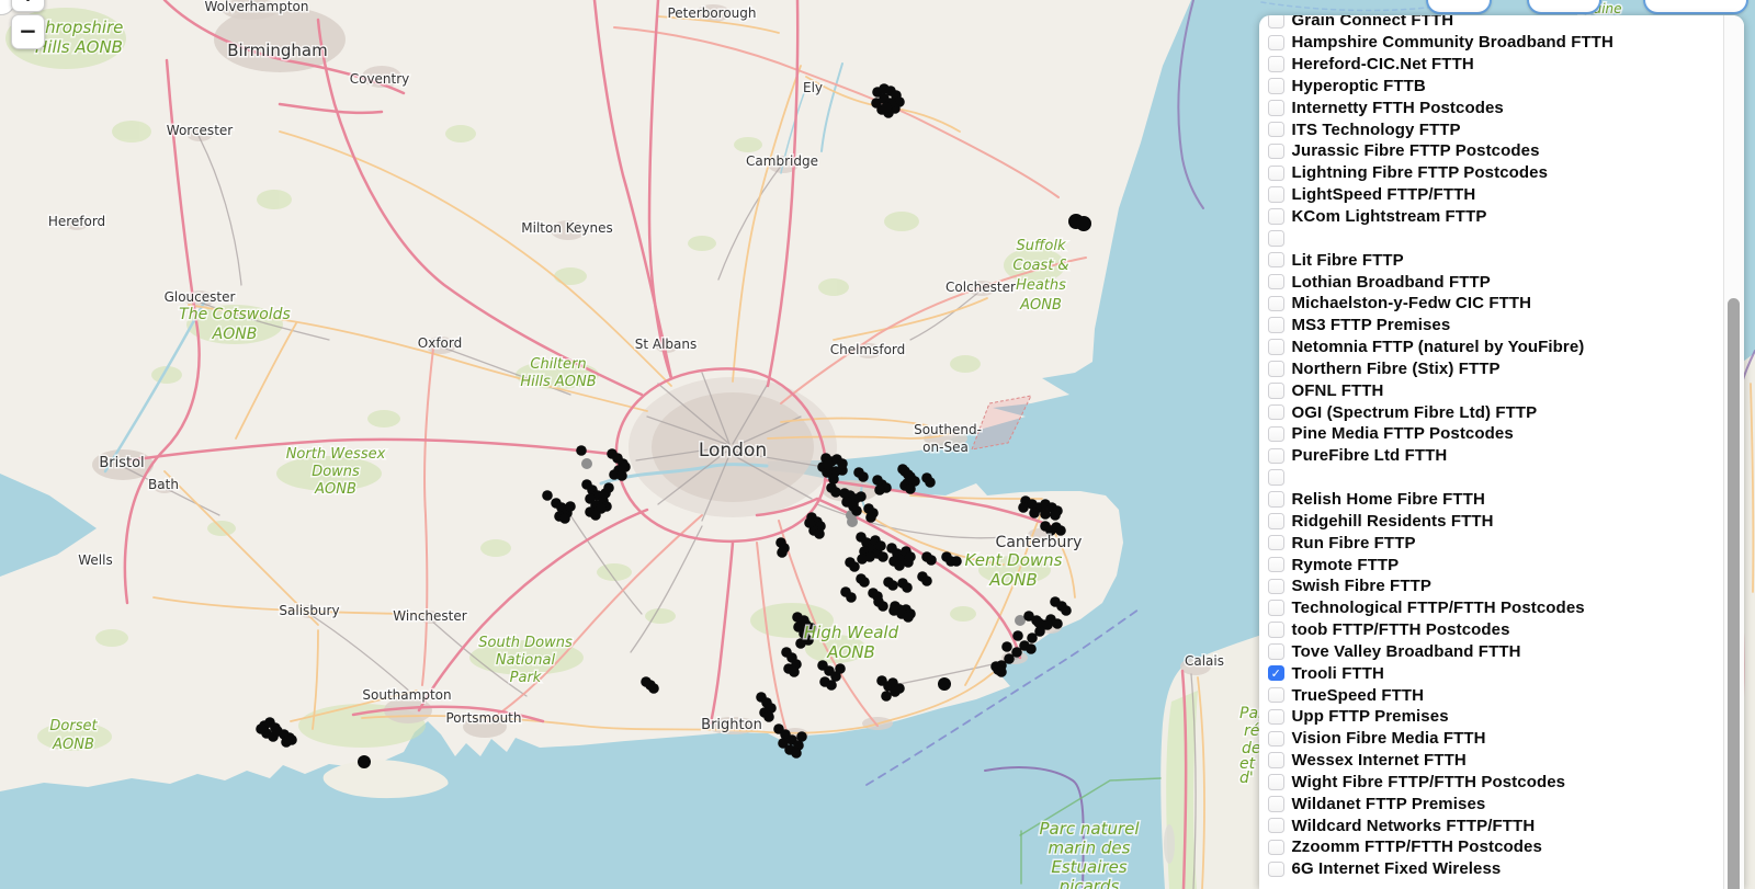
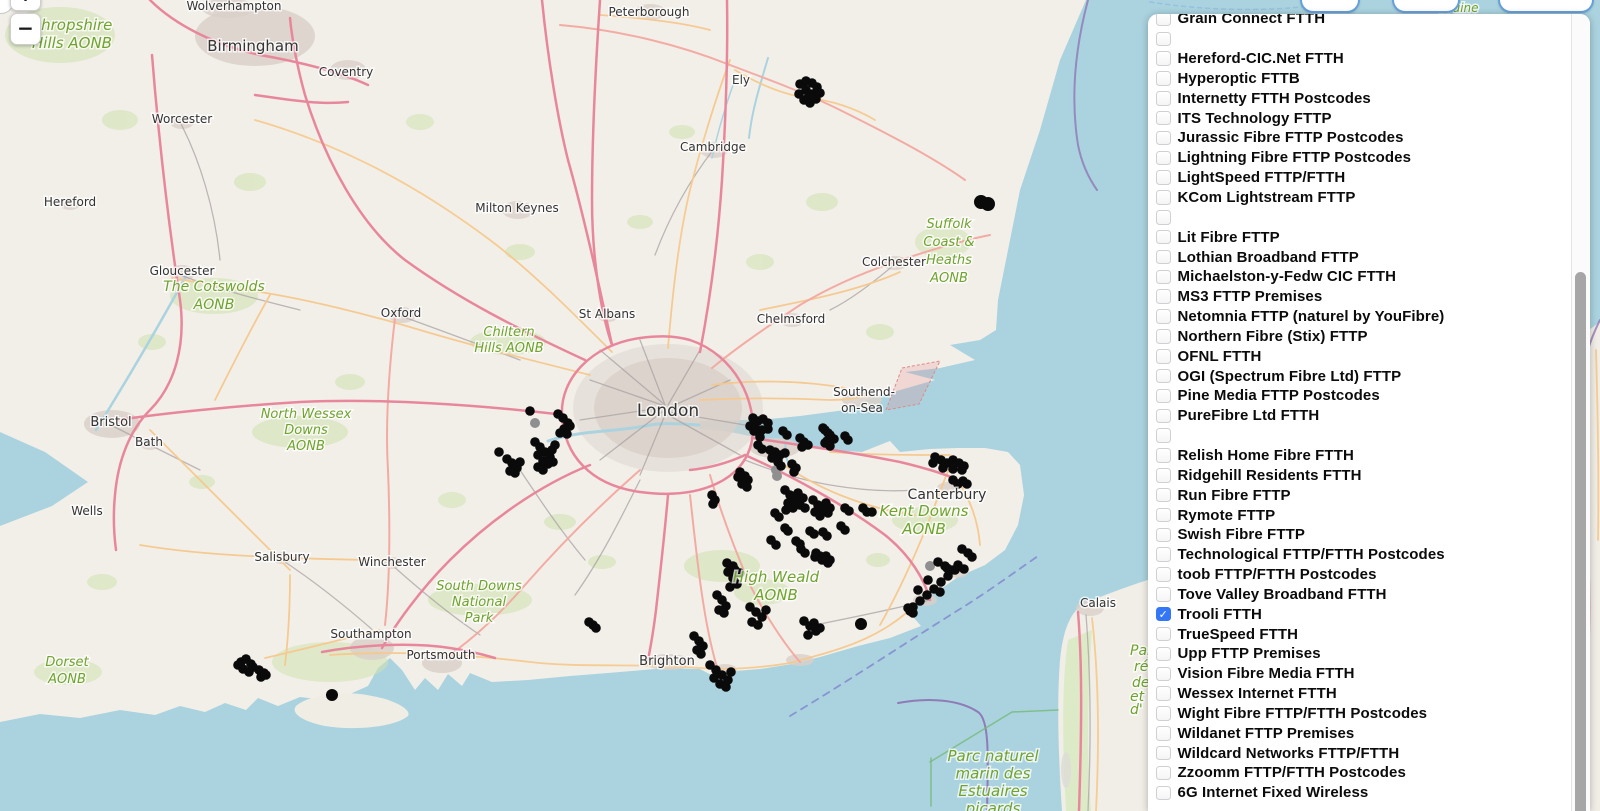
  Wolverhampton
  Birmingham
  Coventry
  Peterborough
  Ely
  Cambridge
  Milton Keynes
  Worcester
  Hereford
  Gloucester
  Oxford
  St Albans
  Chelmsford
  Colchester
  Southend-
  on-Sea
  London
  Canterbury
  Bristol
  Bath
  Wells
  Salisbury
  Winchester
  Southampton
  Portsmouth
  Brighton
  Calais
  hropshire
  ills AONB
  The Cotswolds
  AONB
  North Wessex
  Downs
  AONB
  Chiltern
  Hills AONB
  Suffolk
  Coast &
  Heaths
  AONB
  Kent Downs
  AONB
  High Weald
  AONB
  South Downs
  National
  Park
  Dorset
  AONB
  Parc naturel
  marin des
  Estuaires
  picards
  et
  d'
  −
  ✓
  Grain Connect FTTH
  ✓
- Hampshire Community Broadband FTTH
  ✓
  Hereford-CIC.Net FTTH
  ✓
  Hyperoptic FTTB
  ✓
  Internetty FTTH Postcodes
  ✓
  ITS Technology FTTP
  ✓
  Jurassic Fibre FTTP Postcodes
  ✓
  Lightning Fibre FTTP Postcodes
  ✓
  LightSpeed FTTP/FTTH
  ✓
  KCom Lightstream FTTP
  ✓
  ✓
  Lit Fibre FTTP
  ✓
  Lothian Broadband FTTP
  ✓
  Michaelston-y-Fedw CIC FTTH
  ✓
  MS3 FTTP Premises
  ✓
  Netomnia FTTP (naturel by YouFibre)
  ✓
  Northern Fibre (Stix) FTTP
  ✓
  OFNL FTTH
  ✓
  OGI (Spectrum Fibre Ltd) FTTP
  ✓
  Pine Media FTTP Postcodes
  ✓
  PureFibre Ltd FTTH
  ✓
  ✓
  Relish Home Fibre FTTH
  ✓
  Ridgehill Residents FTTH
  ✓
  Run Fibre FTTP
  ✓
  Rymote FTTP
  ✓
  Swish Fibre FTTP
  ✓
  Technological FTTP/FTTH Postcodes
  ✓
  toob FTTP/FTTH Postcodes
  ✓
  Tove Valley Broadband FTTH
  ✓
  Trooli FTTH
  ✓
  TrueSpeed FTTH
  ✓
  Upp FTTP Premises
  ✓
  Vision Fibre Media FTTH
  ✓
  Wessex Internet FTTH
  ✓
  Wight Fibre FTTP/FTTH Postcodes
  ✓
  Wildanet FTTP Premises
  ✓
  Wildcard Networks FTTP/FTTH
  ✓
  Zzoomm FTTP/FTTH Postcodes
  ✓
  6G Internet Fixed Wireless
